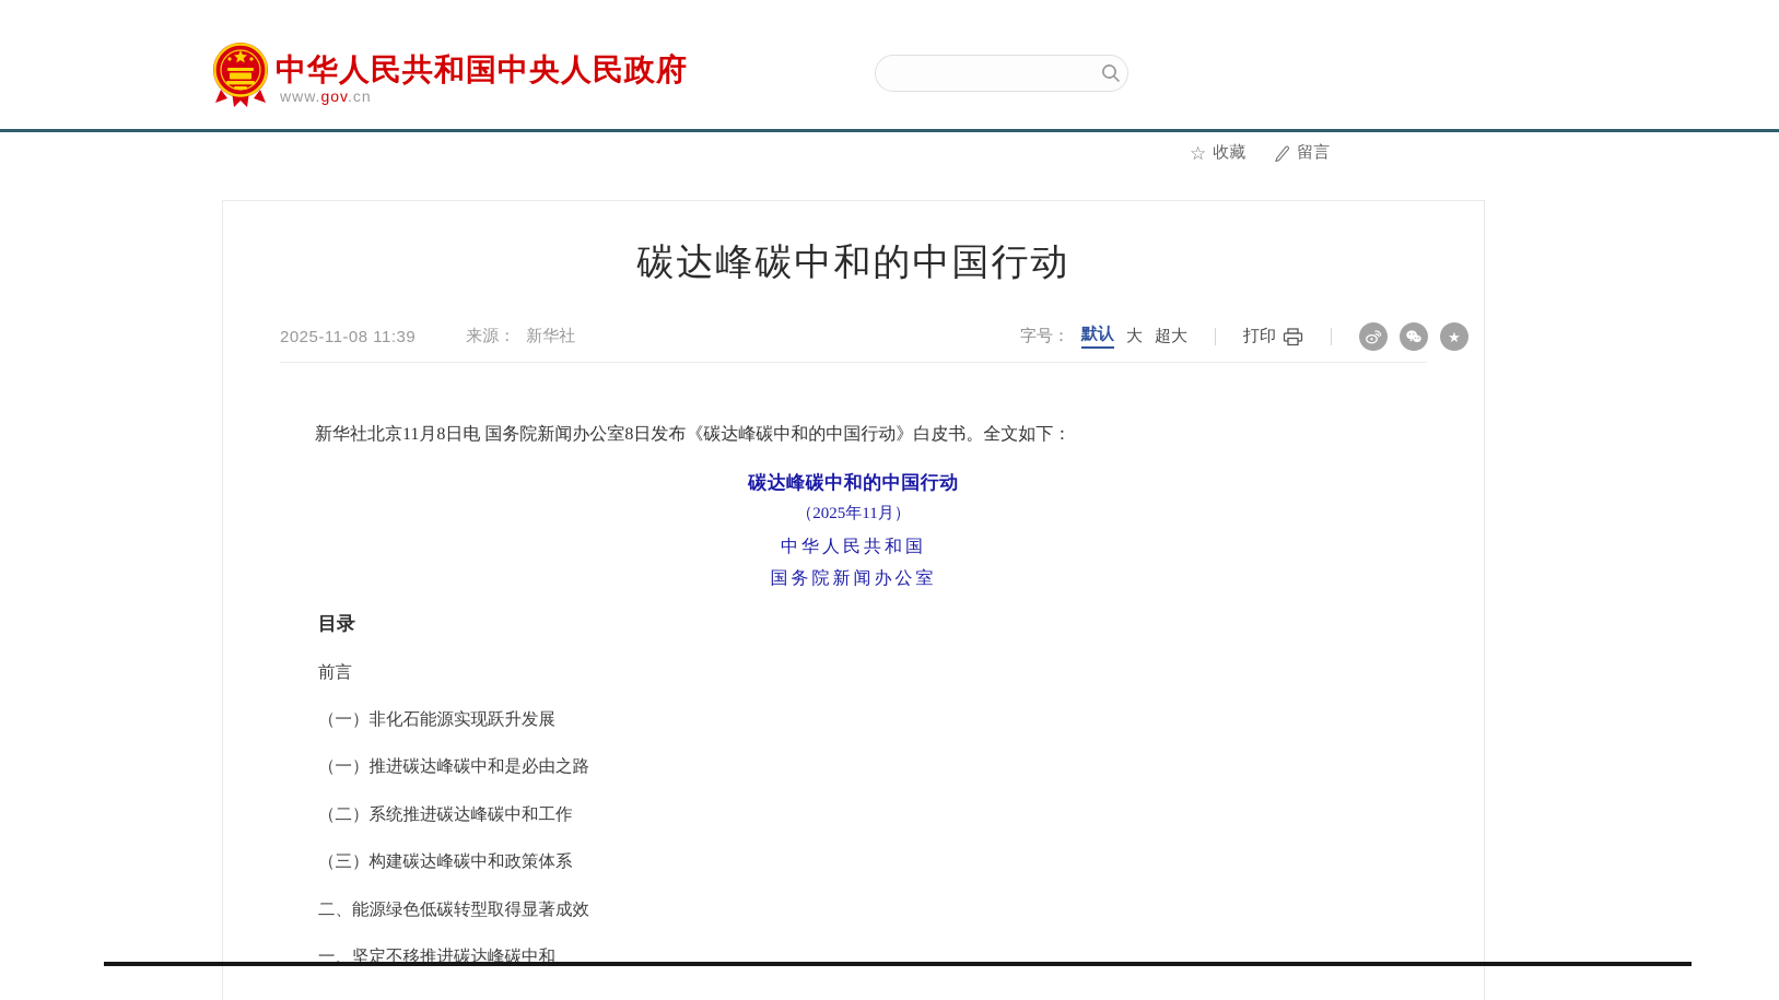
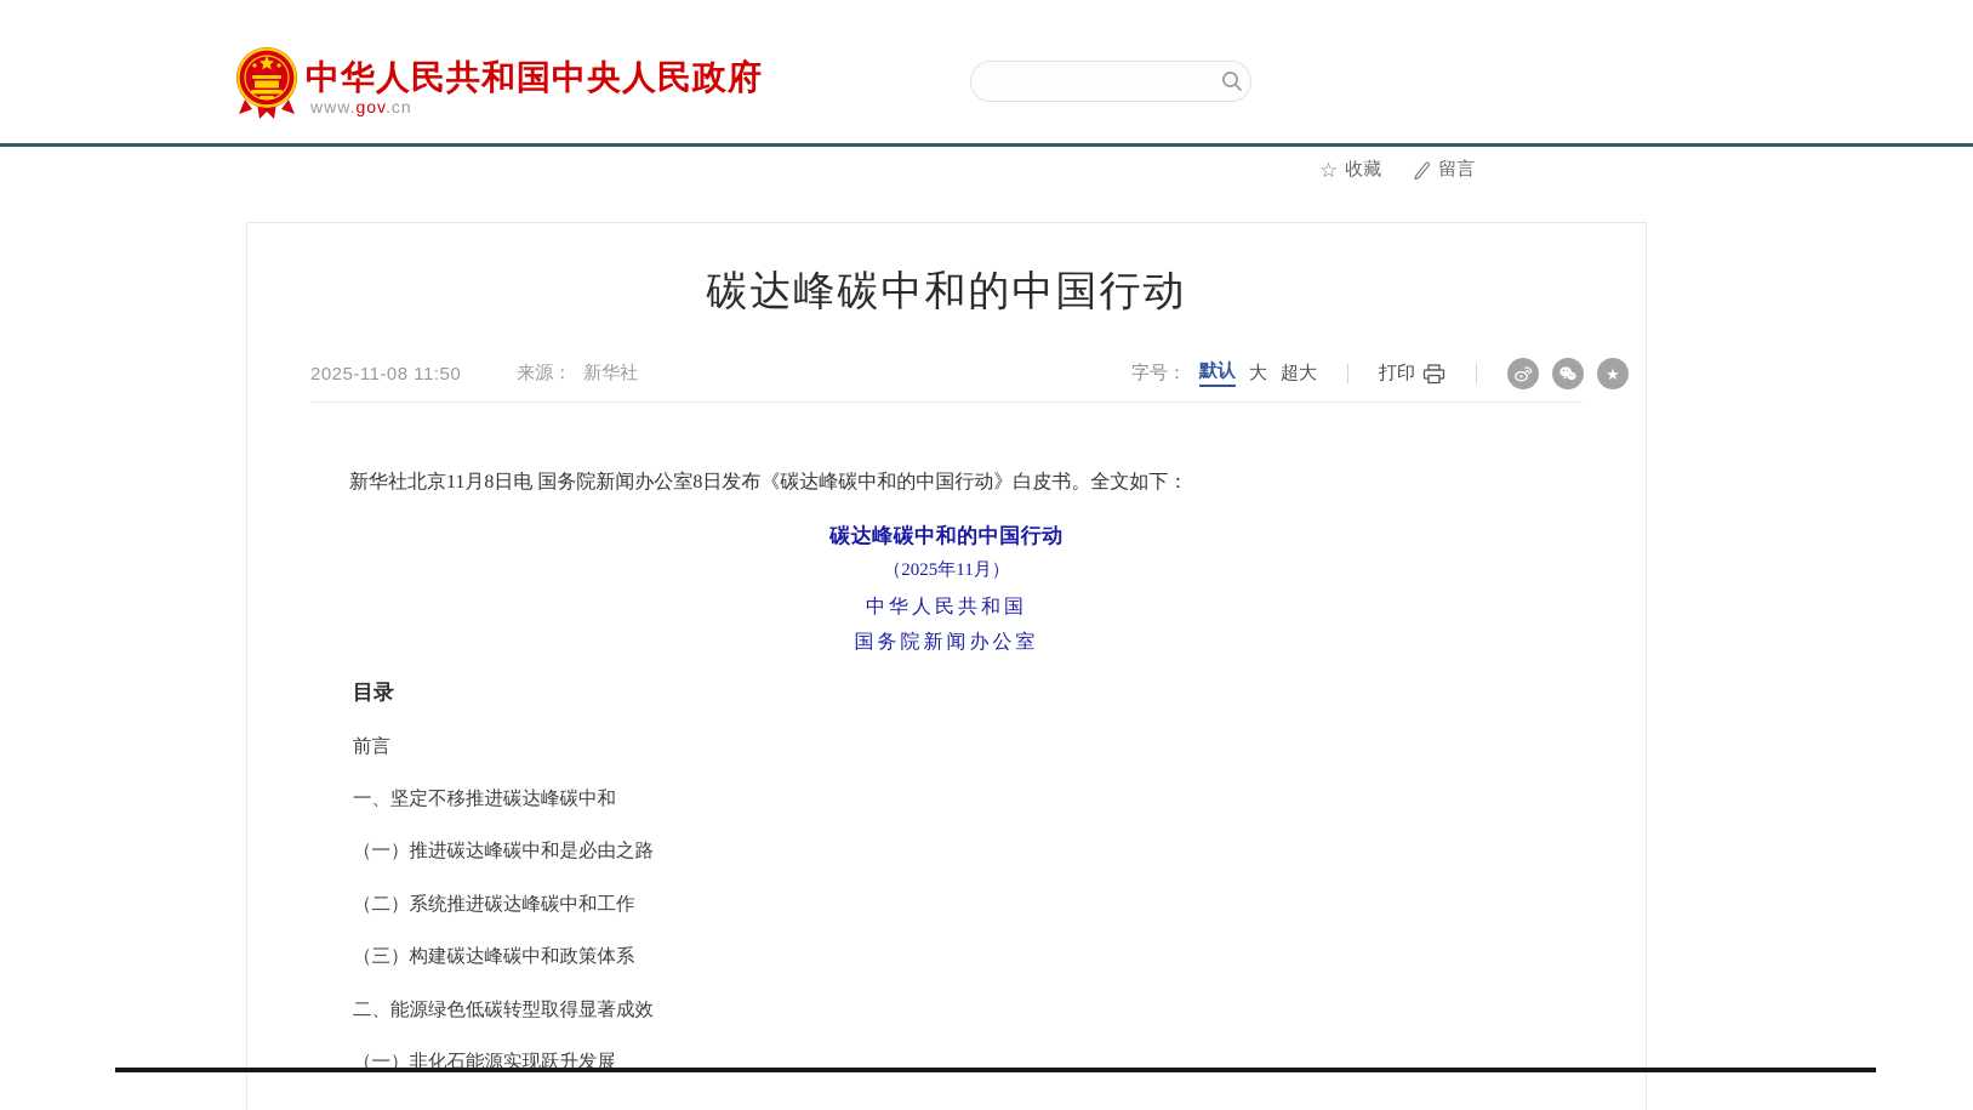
  中华人民共和国中央人民政府
  www.gov.cn
  ☆
  收藏
  留言
  碳达峰碳中和的中国行动
- 2025-11-08 11:39
+ 2025-11-08 11:50
  来源：
  新华社
  字号：
  默认
  大
  超大
  打印
  ★
  新华社北京11月8日电 国务院新闻办公室8日发布《碳达峰碳中和的中国行动》白皮书。全文如下：
  碳达峰碳中和的中国行动
  （2025年11月）
  中华人民共和国
  国务院新闻办公室
  目录
  前言
- （一）非化石能源实现跃升发展
+ 一、坚定不移推进碳达峰碳中和
  （一）推进碳达峰碳中和是必由之路
  （二）系统推进碳达峰碳中和工作
  （三）构建碳达峰碳中和政策体系
  二、能源绿色低碳转型取得显著成效
- 一、坚定不移推进碳达峰碳中和
+ （一）非化石能源实现跃升发展
